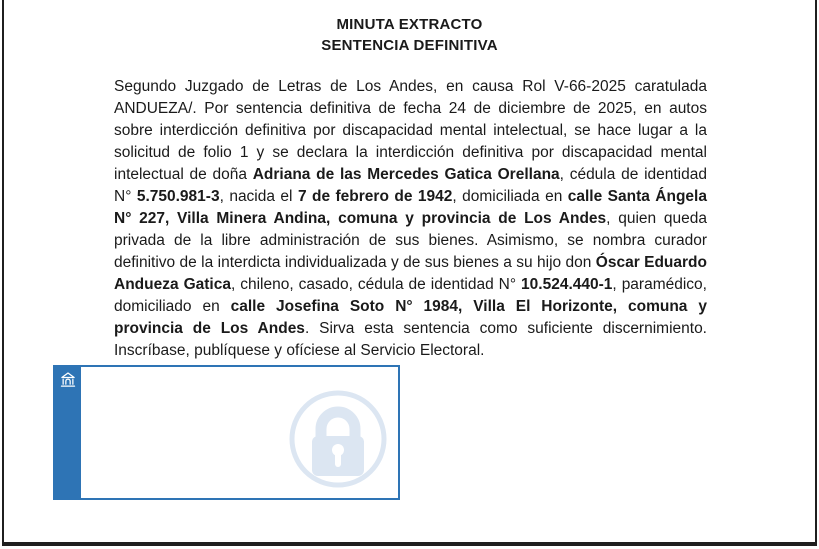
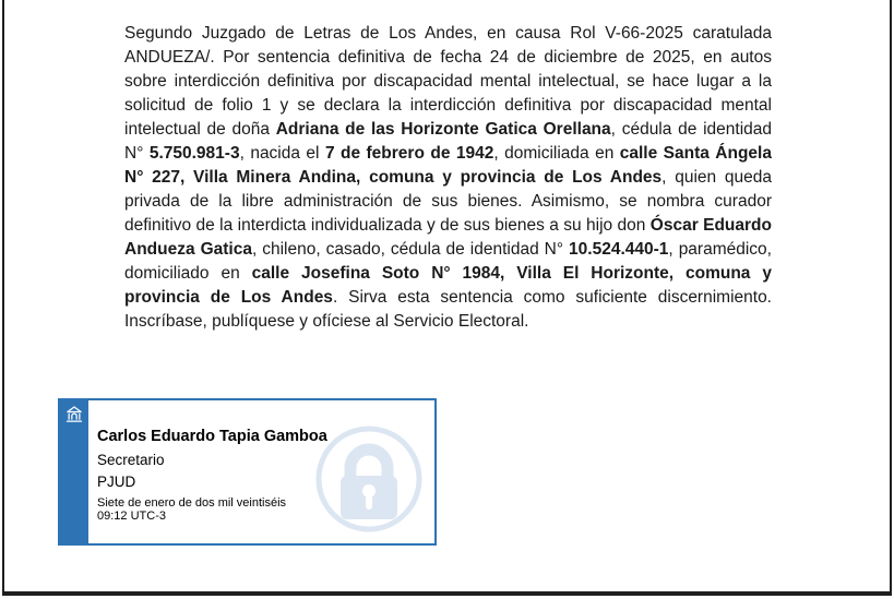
- MINUTA EXTRACTO
- SENTENCIA DEFINITIVA
- Segundo Juzgado de Letras de Los Andes, en causa Rol V-66-2025 caratulada ANDUEZA/. Por sentencia definitiva de fecha 24 de diciembre de 2025, en autos sobre interdicción definitiva por discapacidad mental intelectual, se hace lugar a la solicitud de folio 1 y se declara la interdicción definitiva por discapacidad mental intelectual de doña Adriana de las Mercedes Gatica Orellana, cédula de identidad N° 5.750.981-3, nacida el 7 de febrero de 1942, domiciliada en calle Santa Ángela N° 227, Villa Minera Andina, comuna y provincia de Los Andes, quien queda privada de la libre administración de sus bienes. Asimismo, se nombra curador definitivo de la interdicta individualizada y de sus bienes a su hijo don Óscar Eduardo Andueza Gatica, chileno, casado, cédula de identidad N° 10.524.440-1, paramédico, domiciliado en calle Josefina Soto N° 1984, Villa El Horizonte, comuna y provincia de Los Andes. Sirva esta sentencia como suficiente discernimiento. Inscríbase, publíquese y ofíciese al Servicio Electoral.
+ Segundo Juzgado de Letras de Los Andes, en causa Rol V-66-2025 caratulada ANDUEZA/. Por sentencia definitiva de fecha 24 de diciembre de 2025, en autos sobre interdicción definitiva por discapacidad mental intelectual, se hace lugar a la solicitud de folio 1 y se declara la interdicción definitiva por discapacidad mental intelectual de doña Adriana de las Horizonte Gatica Orellana, cédula de identidad N° 5.750.981-3, nacida el 7 de febrero de 1942, domiciliada en calle Santa Ángela N° 227, Villa Minera Andina, comuna y provincia de Los Andes, quien queda privada de la libre administración de sus bienes. Asimismo, se nombra curador definitivo de la interdicta individualizada y de sus bienes a su hijo don Óscar Eduardo Andueza Gatica, chileno, casado, cédula de identidad N° 10.524.440-1, paramédico, domiciliado en calle Josefina Soto N° 1984, Villa El Horizonte, comuna y provincia de Los Andes. Sirva esta sentencia como suficiente discernimiento. Inscríbase, publíquese y ofíciese al Servicio Electoral.
+ Carlos Eduardo Tapia Gamboa
+ Secretario
+ PJUD
+ Siete de enero de dos mil veintiséis
+ 09:12 UTC-3
